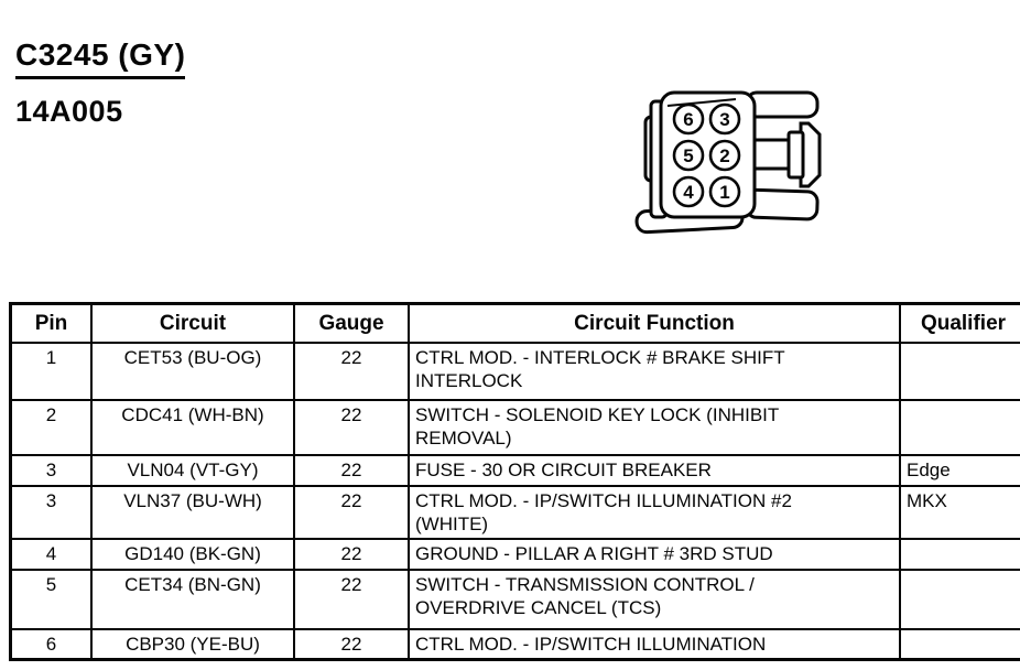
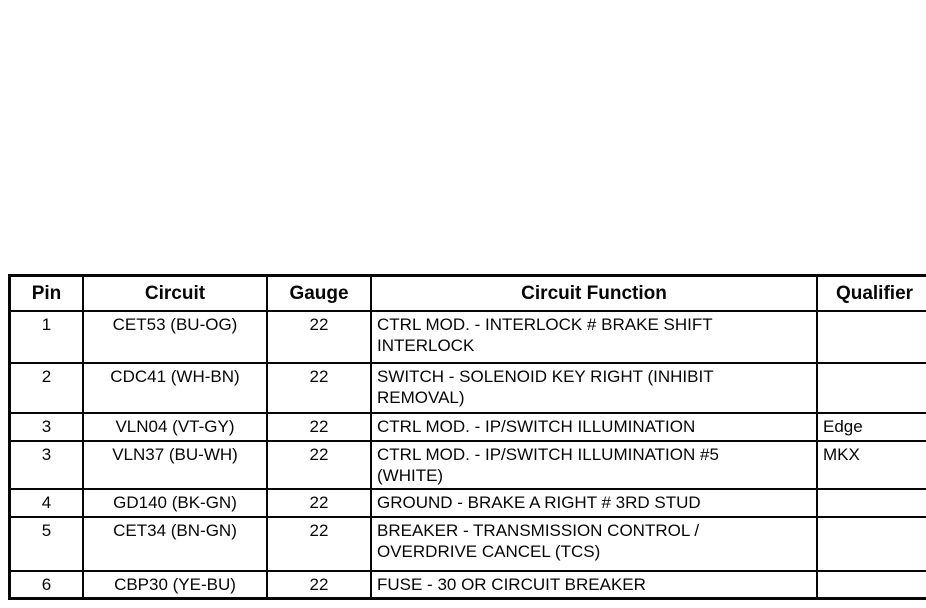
- C3245 (GY)
- 14A005
- 6
- 3
- 5
- 2
- 4
- 1
  Pin	Circuit	Gauge	Circuit Function	Qualifier
  1	CET53 (BU-OG)	22	CTRL MOD. - INTERLOCK # BRAKE SHIFT INTERLOCK
- 2	CDC41 (WH-BN)	22	SWITCH - SOLENOID KEY LOCK (INHIBIT REMOVAL)
+ 2	CDC41 (WH-BN)	22	SWITCH - SOLENOID KEY RIGHT (INHIBIT REMOVAL)
- 3	VLN04 (VT-GY)	22	FUSE - 30 OR CIRCUIT BREAKER	Edge
+ 3	VLN04 (VT-GY)	22	CTRL MOD. - IP/SWITCH ILLUMINATION	Edge
- 3	VLN37 (BU-WH)	22	CTRL MOD. - IP/SWITCH ILLUMINATION #2 (WHITE)	MKX
+ 3	VLN37 (BU-WH)	22	CTRL MOD. - IP/SWITCH ILLUMINATION #5 (WHITE)	MKX
- 4	GD140 (BK-GN)	22	GROUND - PILLAR A RIGHT # 3RD STUD
+ 4	GD140 (BK-GN)	22	GROUND - BRAKE A RIGHT # 3RD STUD
- 5	CET34 (BN-GN)	22	SWITCH - TRANSMISSION CONTROL / OVERDRIVE CANCEL (TCS)
+ 5	CET34 (BN-GN)	22	BREAKER - TRANSMISSION CONTROL / OVERDRIVE CANCEL (TCS)
- 6	CBP30 (YE-BU)	22	CTRL MOD. - IP/SWITCH ILLUMINATION
+ 6	CBP30 (YE-BU)	22	FUSE - 30 OR CIRCUIT BREAKER
